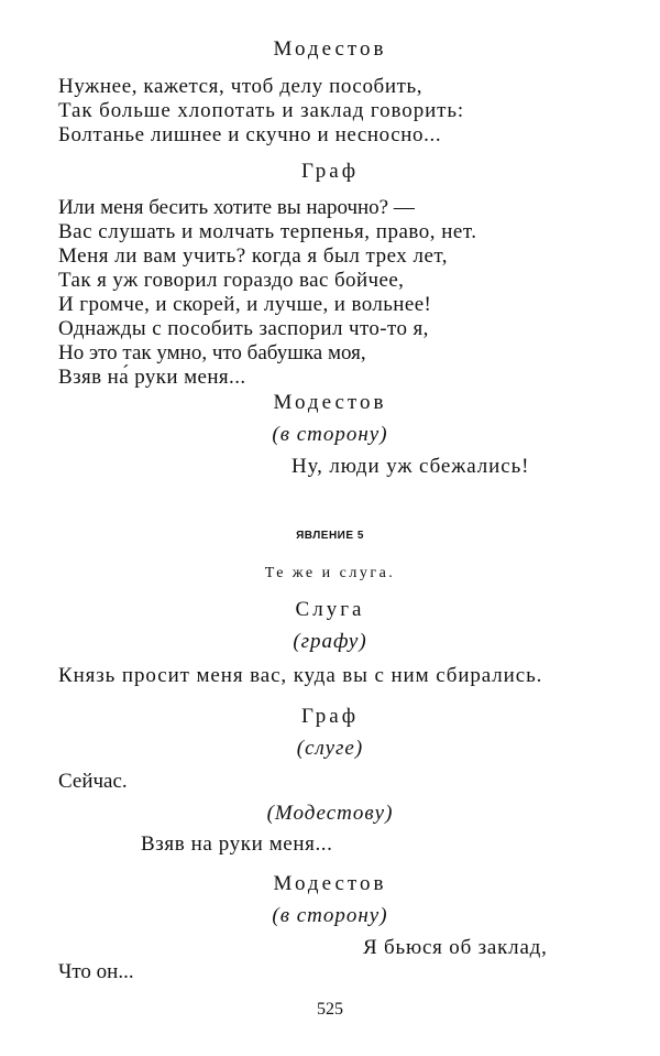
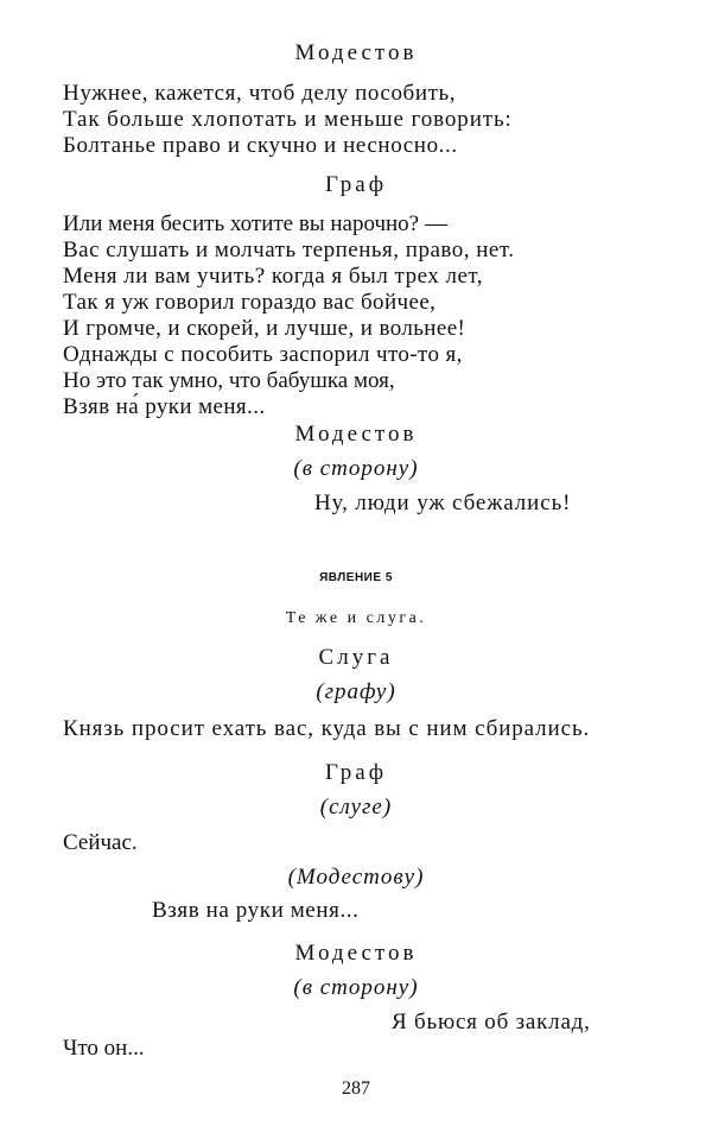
  Модестов
  Нужнее, кажется, чтоб делу пособить,
- Так больше хлопотать и заклад говорить:
+ Так больше хлопотать и меньше говорить:
- Болтанье лишнее и скучно и несносно...
+ Болтанье право и скучно и несносно...
  Граф
  Или меня бесить хотите вы нарочно? —
  Вас слушать и молчать терпенья, право, нет.
  Меня ли вам учить? когда я был трех лет,
  Так я уж говорил гораздо вас бойчее,
  И громче, и скорей, и лучше, и вольнее!
  Однажды с пособить заспорил что-то я,
  Но это так умно, что бабушка моя,
  Взяв на́ руки меня...
  Модестов
  (в сторону)
  Ну, люди уж сбежались!
  ЯВЛЕНИЕ 5
  Те же и слуга.
  Слуга
  (графу)
- Князь просит меня вас, куда вы с ним сбирались.
+ Князь просит ехать вас, куда вы с ним сбирались.
  Граф
  (слуге)
  Сейчас.
  (Модестову)
  Взяв на руки меня...
  Модестов
  (в сторону)
  Я бьюся об заклад,
  Что он...
- 525
+ 287
